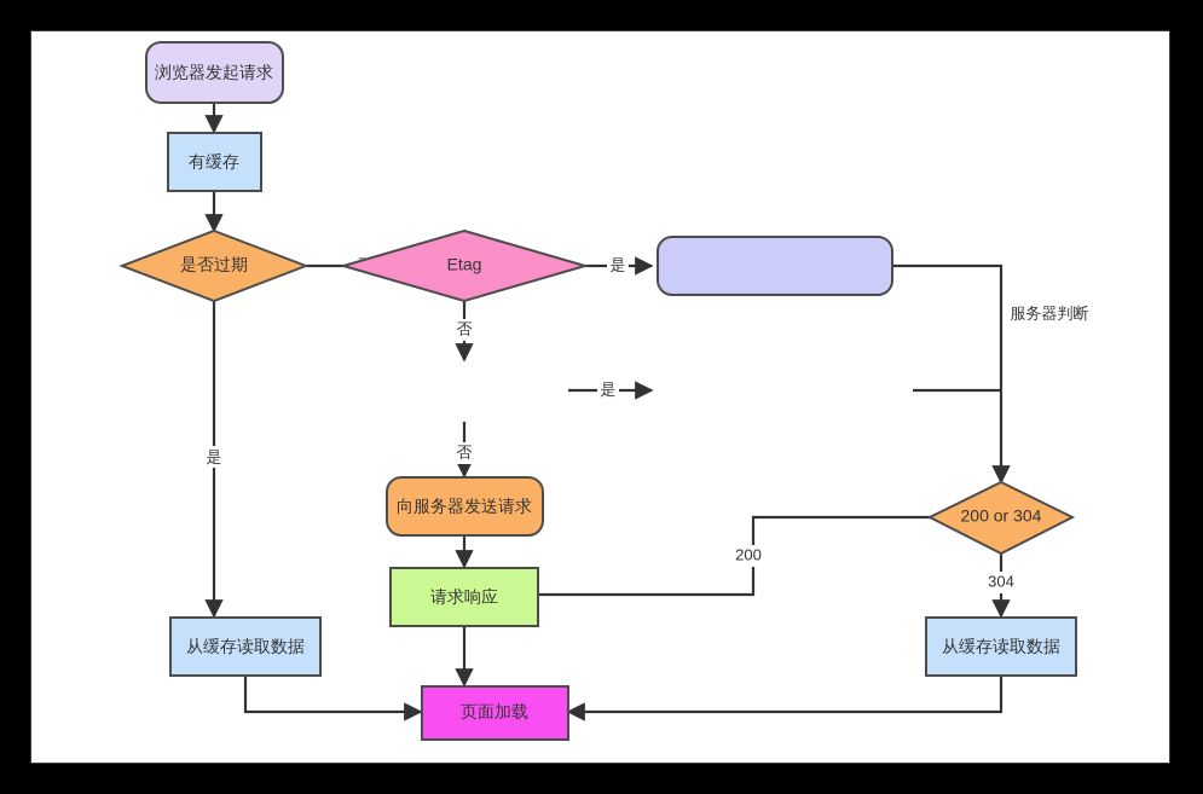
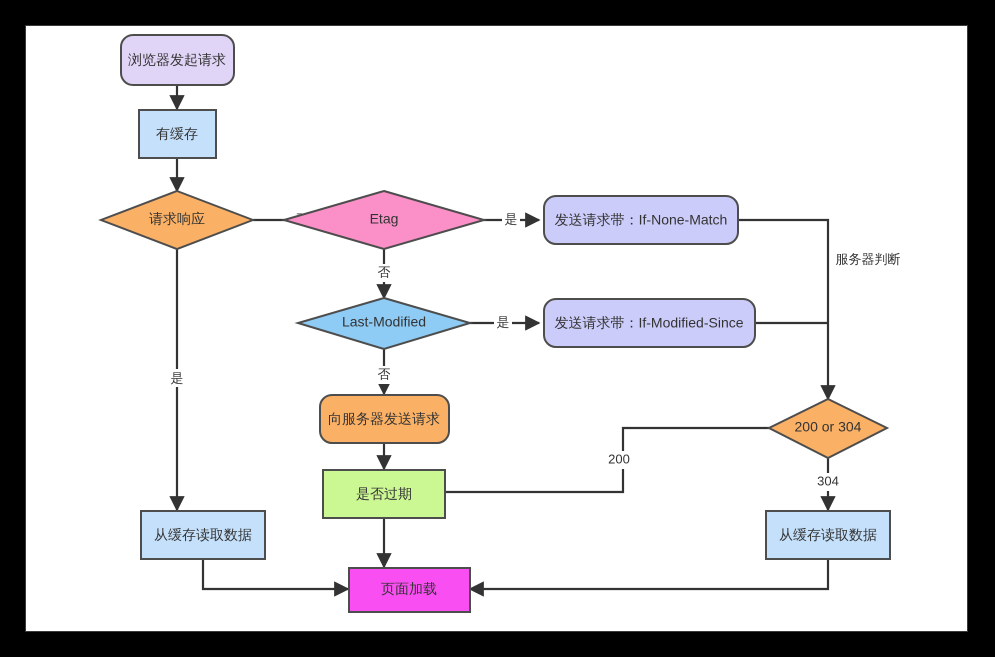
  是
  是
  否
  是
  否
  服务器判断
  200
  304
  浏览器发起请求
  有缓存
- 是否过期
+ 请求响应
  Etag
+ Last-Modified
+ 发送请求带：If-None-Match
+ 发送请求带：If-Modified-Since
  向服务器发送请求
  200 or 304
- 请求响应
+ 是否过期
  从缓存读取数据
  从缓存读取数据
  页面加载
